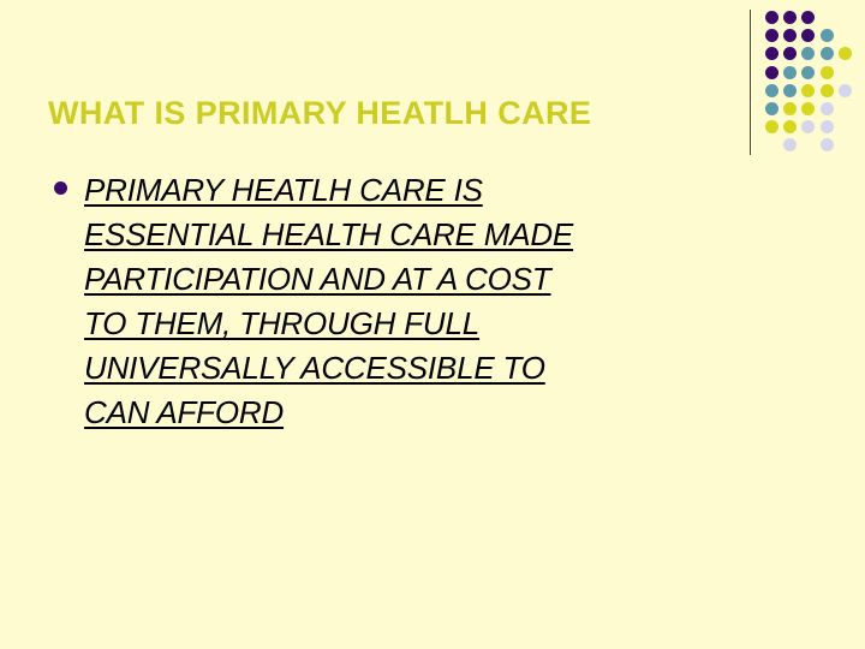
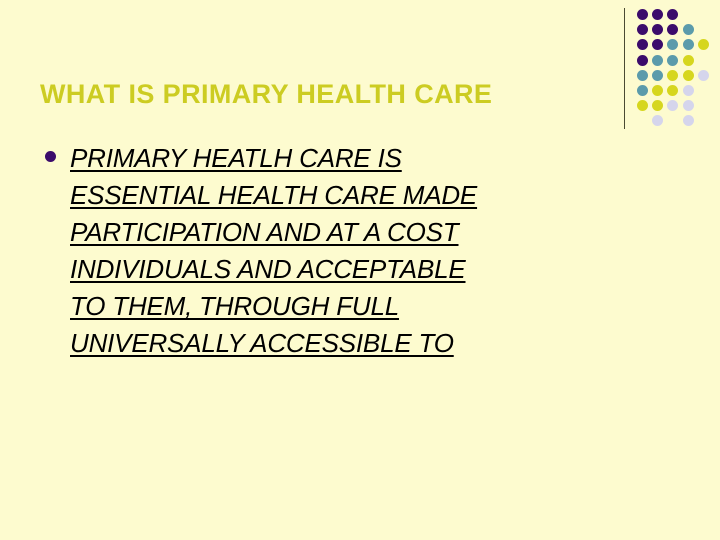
- WHAT IS PRIMARY HEATLH CARE
+ WHAT IS PRIMARY HEALTH CARE
  PRIMARY HEATLH CARE IS
  ESSENTIAL HEALTH CARE MADE
  PARTICIPATION AND AT A COST
+ INDIVIDUALS AND ACCEPTABLE
  TO THEM, THROUGH FULL
  UNIVERSALLY ACCESSIBLE TO
- CAN AFFORD
